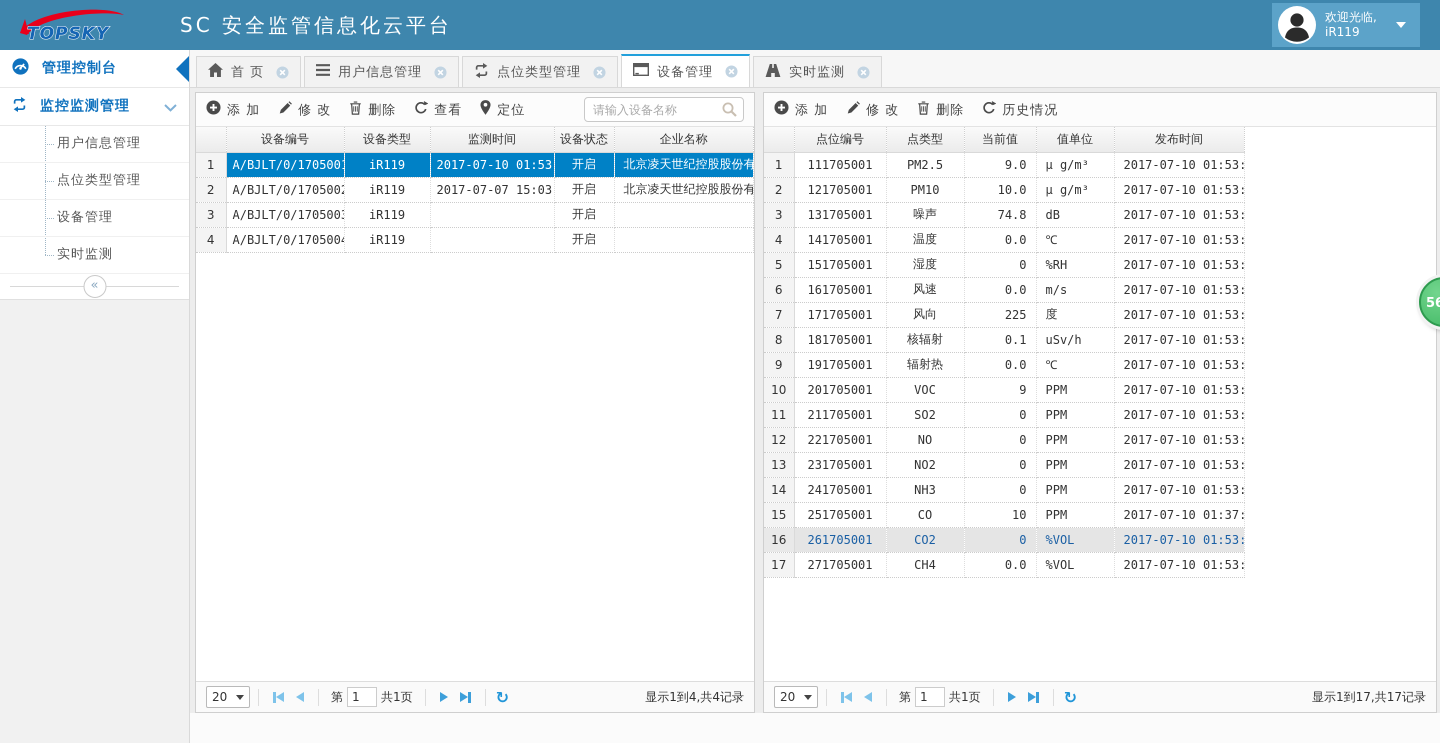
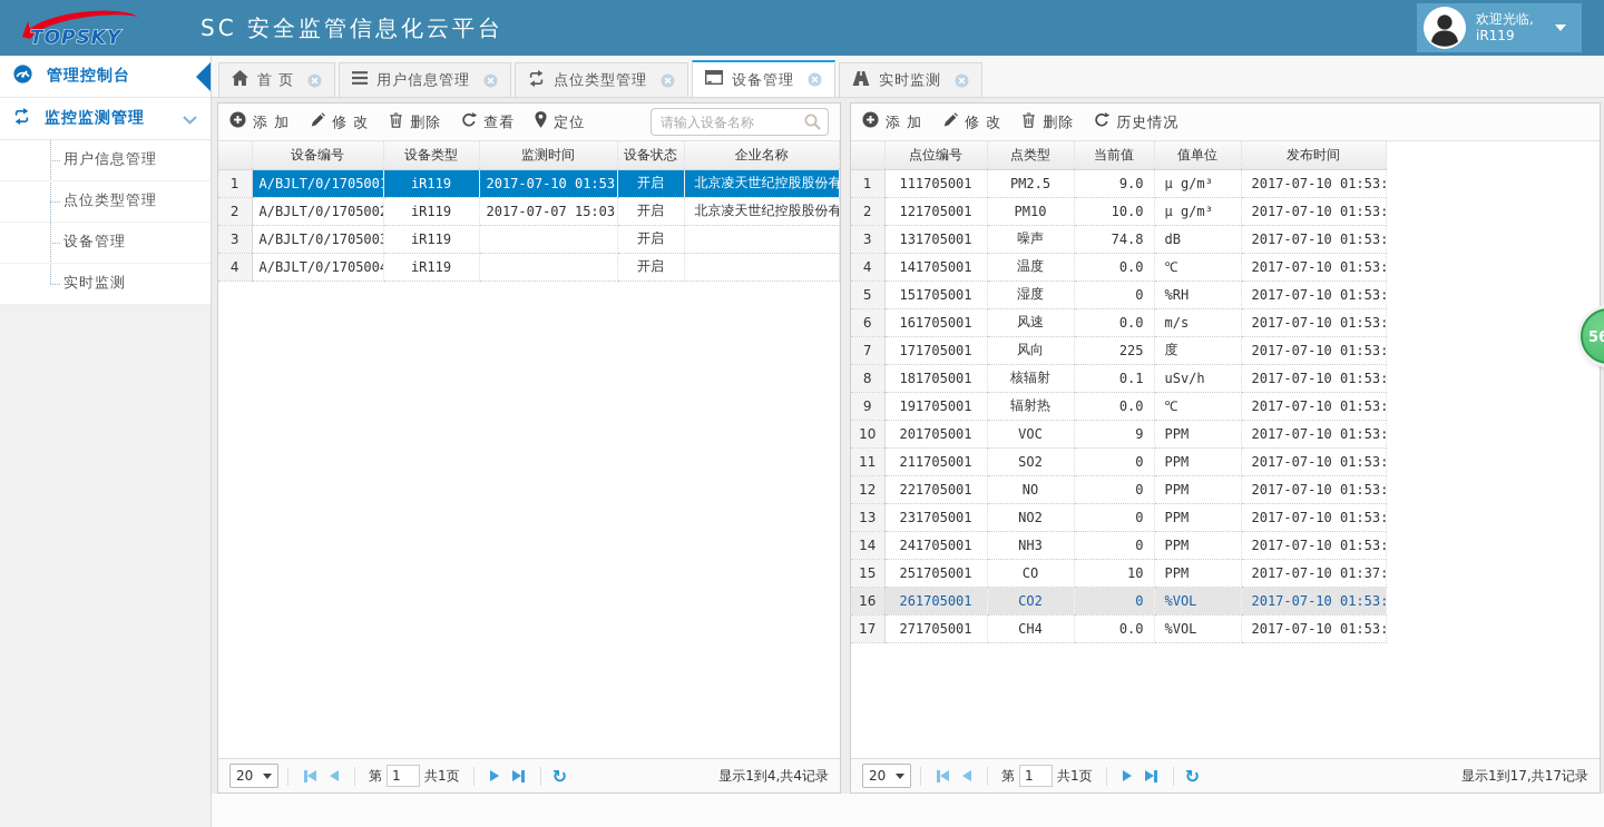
  TOPSKY
  SC 安全监管信息化云平台
  欢迎光临,
  iR119
  管理控制台
  监控监测管理
  用户信息管理
  点位类型管理
  设备管理
  实时监测
- «
  首 页
  用户信息管理
  点位类型管理
  设备管理
  实时监测
  添 加
  修 改
  删除
  查看
  定位
  请输入设备名称
  	设备编号	设备类型	监测时间	设备状态	企业名称
  1	A/BJLT/0/170500	iR119	2017-07-10 01:53	开启	北京凌天世纪控股股份有
  2	A/BJLT/0/170500	iR119	2017-07-07 15:03	开启	北京凌天世纪控股股份有
  3	A/BJLT/0/170500	iR119		开启
  4	A/BJLT/0/170500	iR119		开启
  20
  第
  1
  共1页
  ↻
  显示1到4,共4记录
  添 加
  修 改
  删除
  历史情况
  	点位编号	点类型	当前值	值单位	发布时间
  1	111705001	PM2.5	9.0	μ g/m³	2017-07-10 01:53:
  2	121705001	PM10	10.0	μ g/m³	2017-07-10 01:53:
  3	131705001	噪声	74.8	dB	2017-07-10 01:53:
  4	141705001	温度	0.0	℃	2017-07-10 01:53:
  5	151705001	湿度	0	%RH	2017-07-10 01:53:
  6	161705001	风速	0.0	m/s	2017-07-10 01:53:
  7	171705001	风向	225	度	2017-07-10 01:53:
  8	181705001	核辐射	0.1	uSv/h	2017-07-10 01:53:
  9	191705001	辐射热	0.0	℃	2017-07-10 01:53:
  10	201705001	VOC	9	PPM	2017-07-10 01:53:
  11	211705001	SO2	0	PPM	2017-07-10 01:53:
  12	221705001	NO	0	PPM	2017-07-10 01:53:
  13	231705001	NO2	0	PPM	2017-07-10 01:53:
  14	241705001	NH3	0	PPM	2017-07-10 01:53:
  15	251705001	CO	10	PPM	2017-07-10 01:37:
  16	261705001	CO2	0	%VOL	2017-07-10 01:53:
  17	271705001	CH4	0.0	%VOL	2017-07-10 01:53:
  20
  第
  1
  共1页
  ↻
  显示1到17,共17记录
